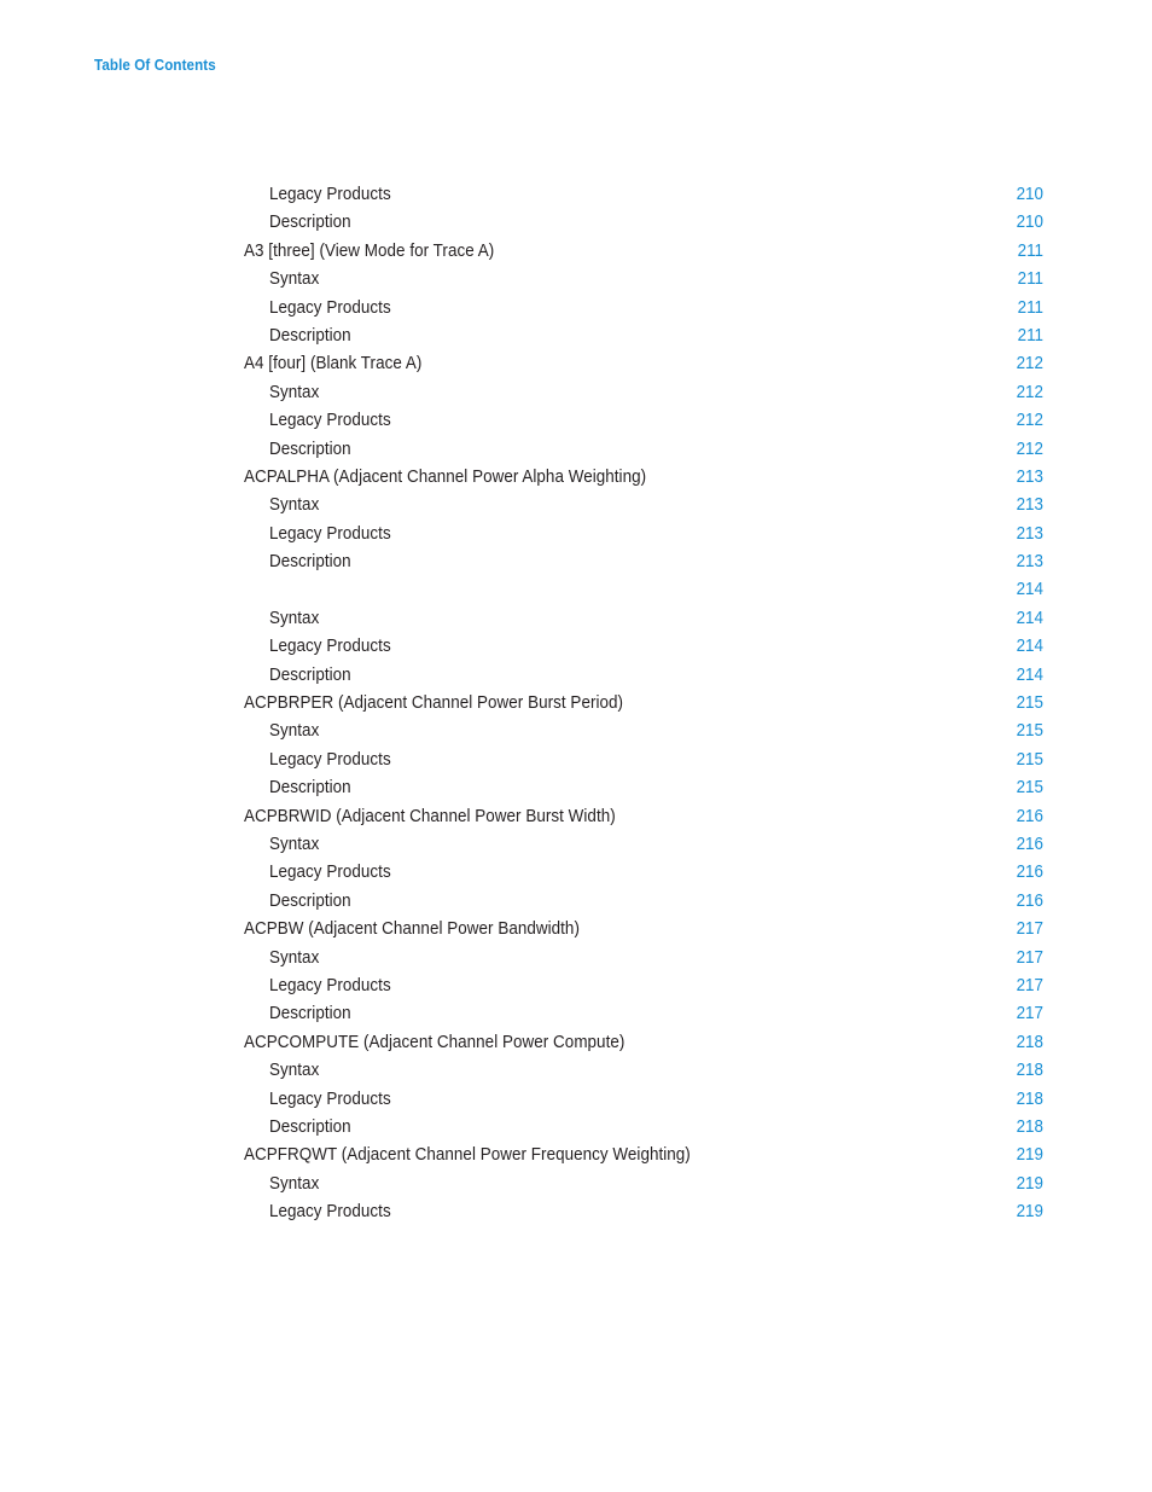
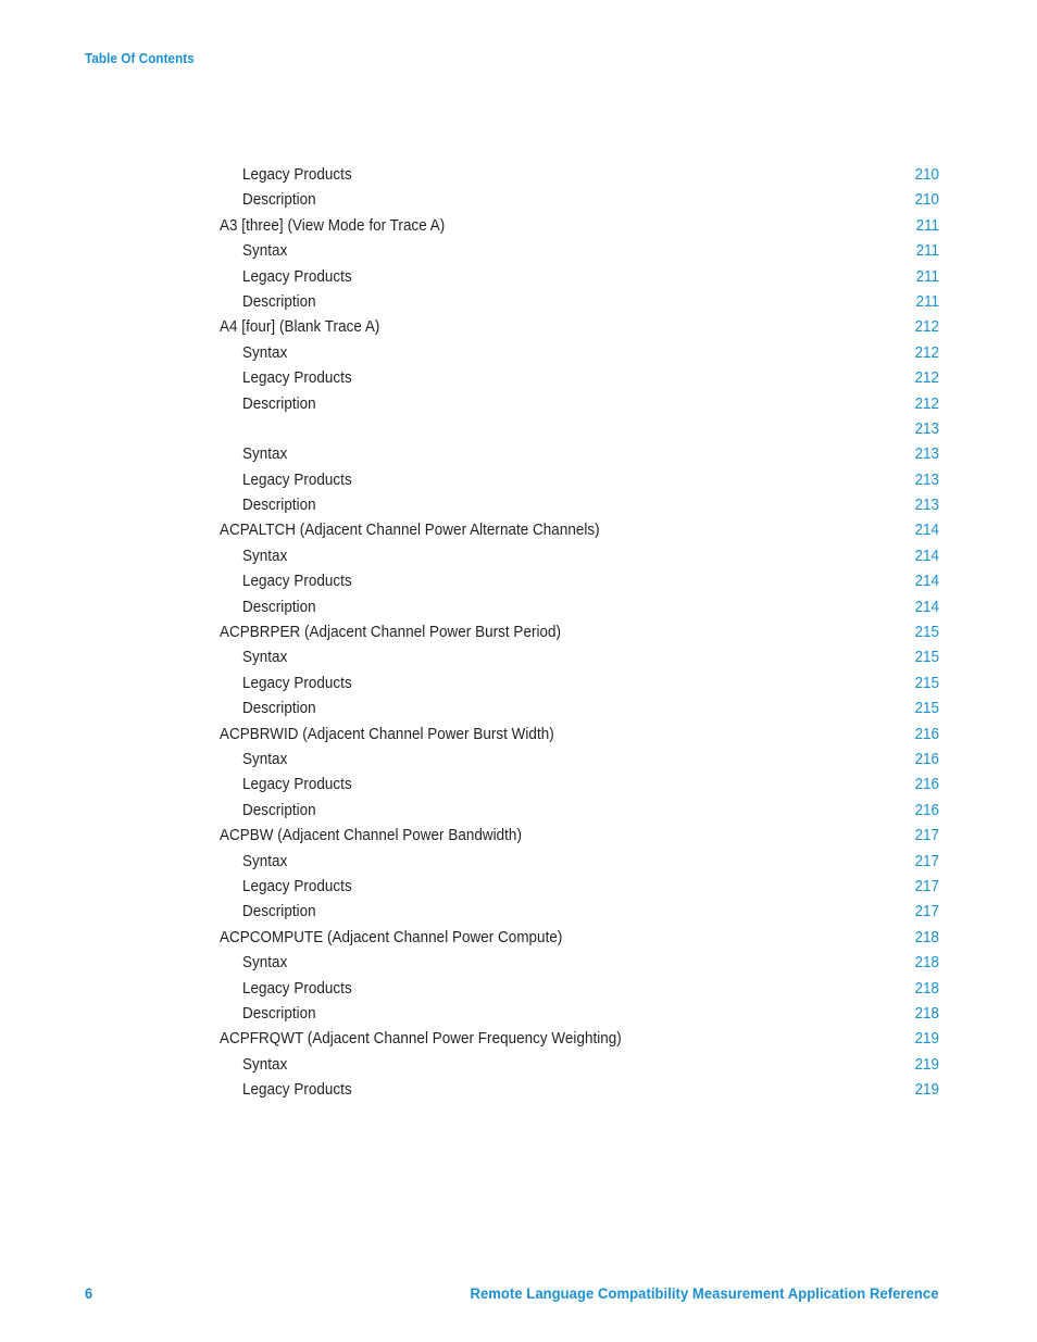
  Table Of Contents
  Legacy Products
  210
  Description
  210
  A3 [three] (View Mode for Trace A)
  211
  Syntax
  211
  Legacy Products
  211
  Description
  211
  A4 [four] (Blank Trace A)
  212
  Syntax
  212
  Legacy Products
  212
  Description
  212
- ACPALPHA (Adjacent Channel Power Alpha Weighting)
  213
  Syntax
  213
  Legacy Products
  213
  Description
  213
+ ACPALTCH (Adjacent Channel Power Alternate Channels)
  214
  Syntax
  214
  Legacy Products
  214
  Description
  214
  ACPBRPER (Adjacent Channel Power Burst Period)
  215
  Syntax
  215
  Legacy Products
  215
  Description
  215
  ACPBRWID (Adjacent Channel Power Burst Width)
  216
  Syntax
  216
  Legacy Products
  216
  Description
  216
  ACPBW (Adjacent Channel Power Bandwidth)
  217
  Syntax
  217
  Legacy Products
  217
  Description
  217
  ACPCOMPUTE (Adjacent Channel Power Compute)
  218
  Syntax
  218
  Legacy Products
  218
  Description
  218
  ACPFRQWT (Adjacent Channel Power Frequency Weighting)
  219
  Syntax
  219
  Legacy Products
  219
+ 6
+ Remote Language Compatibility Measurement Application Reference
